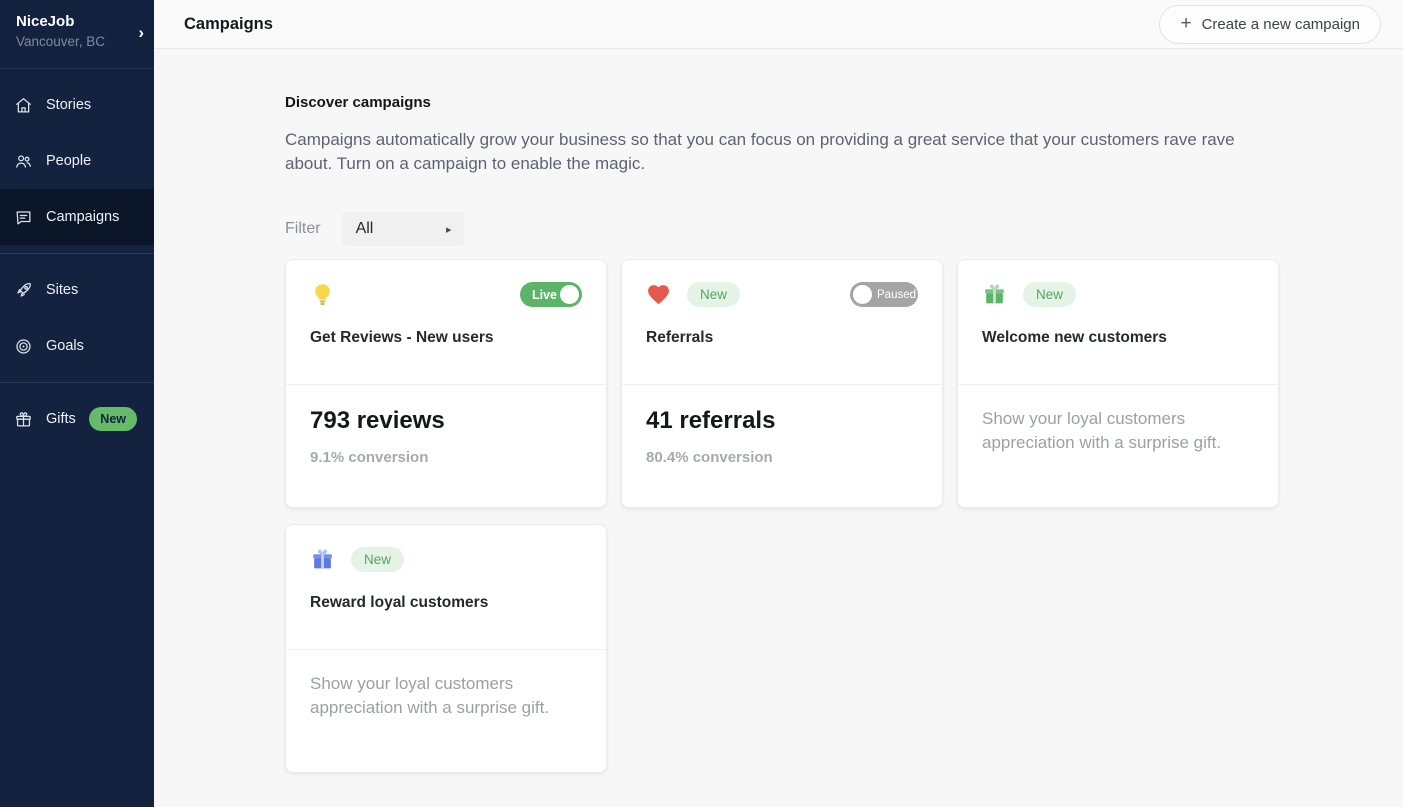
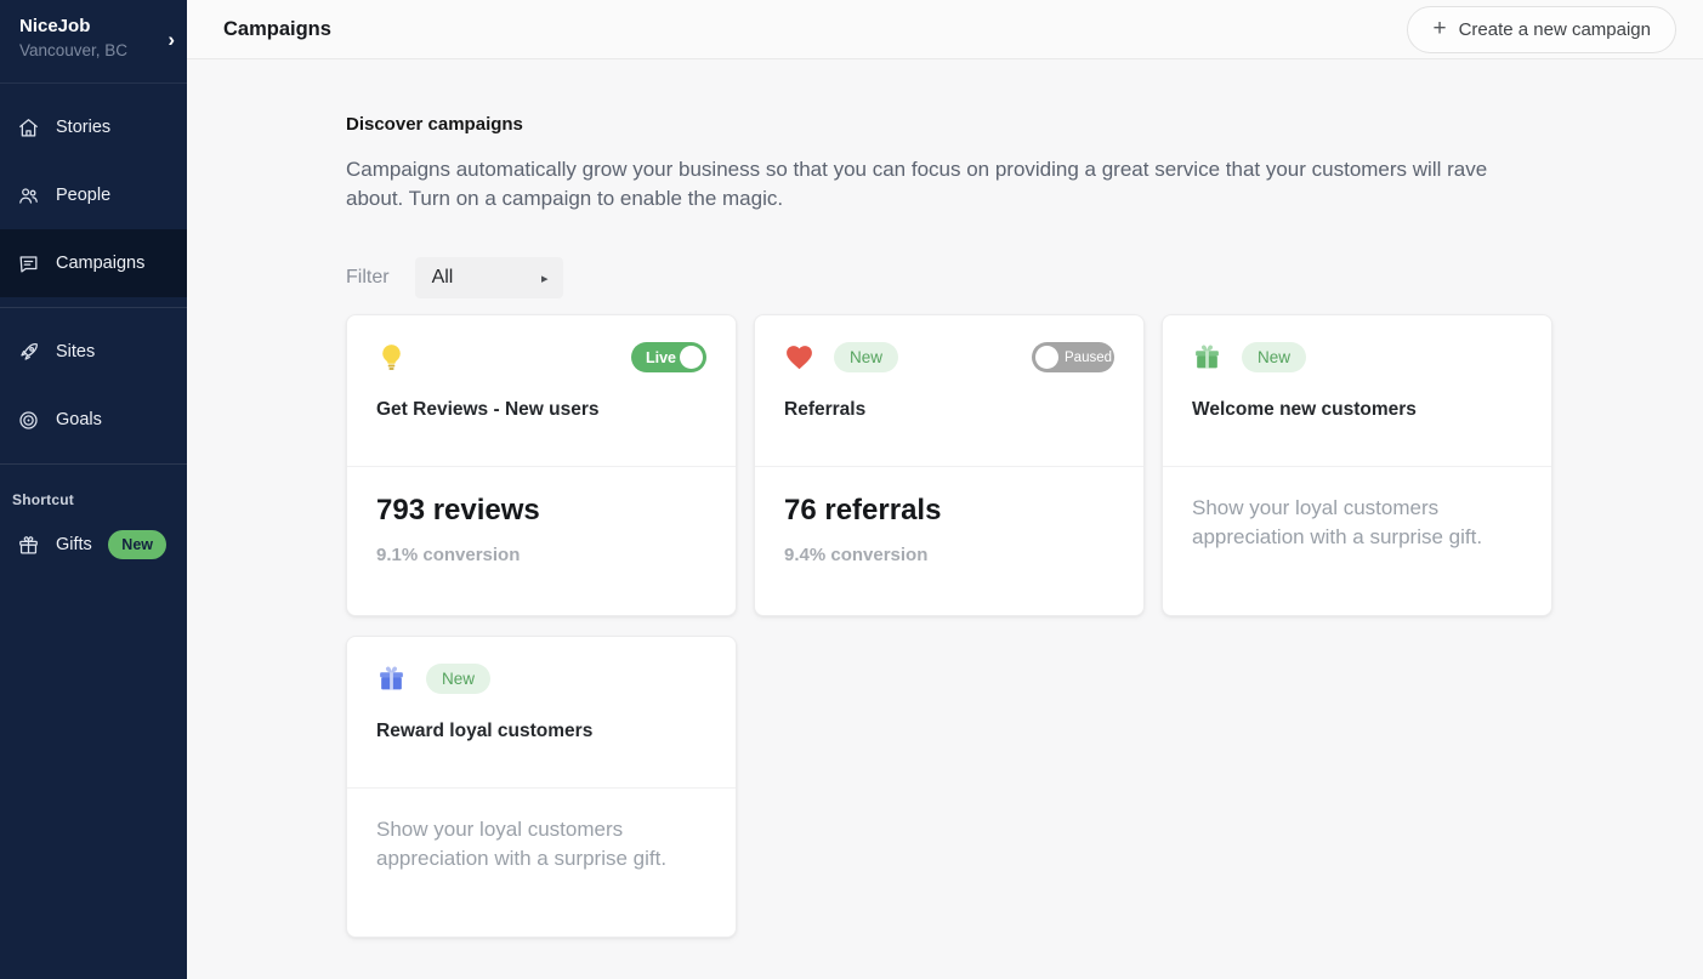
  NiceJob
  Vancouver, BC
  ›
  Stories
  People
  Campaigns
  Sites
  Goals
+ Shortcut
  Gifts
  New
  Campaigns
  +
  Create a new campaign
  Discover campaigns
- Campaigns automatically grow your business so that you can focus on providing a great service that your customers rave rave about. Turn on a campaign to enable the magic.
+ Campaigns automatically grow your business so that you can focus on providing a great service that your customers will rave about. Turn on a campaign to enable the magic.
  Filter
  All
  ▸
  Live
  Get Reviews - New users
  793 reviews
  9.1% conversion
  New
  Paused
  Referrals
- 41 referrals
+ 76 referrals
- 80.4% conversion
+ 9.4% conversion
  New
  Welcome new customers
  Show your loyal customers appreciation with a surprise gift.
  New
  Reward loyal customers
  Show your loyal customers appreciation with a surprise gift.
